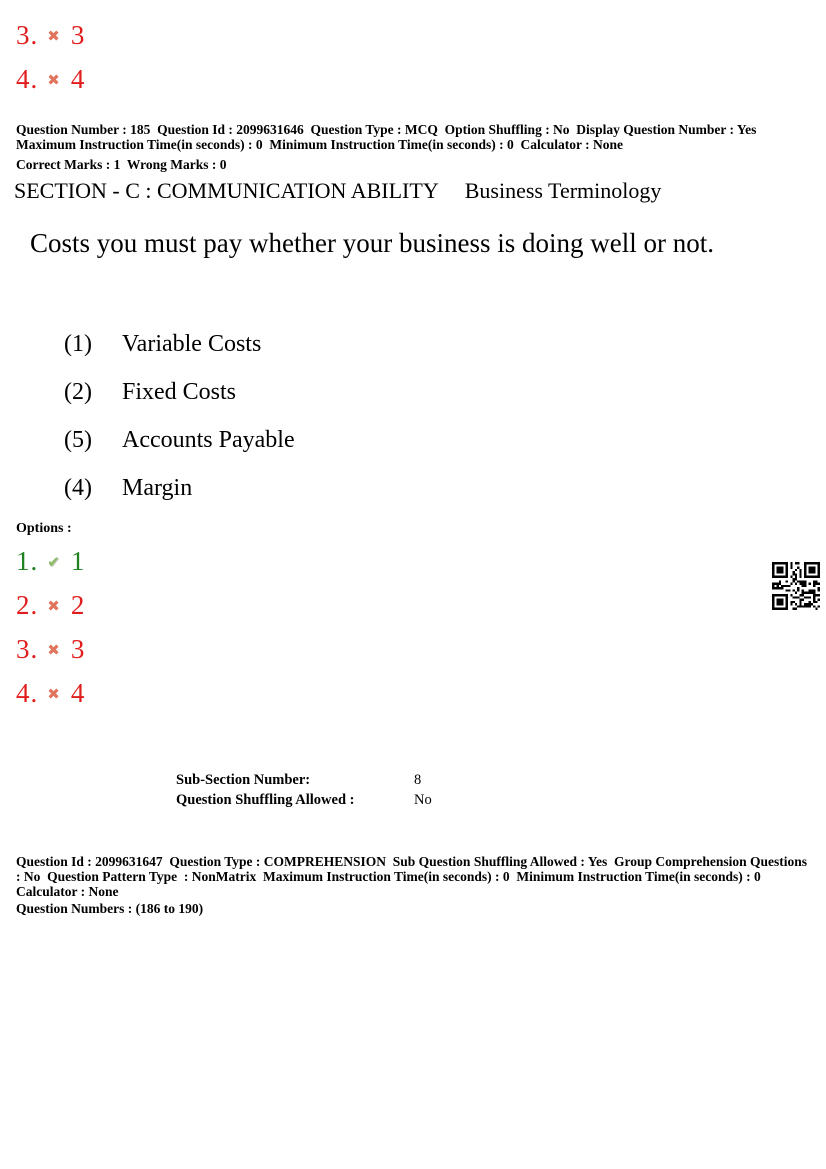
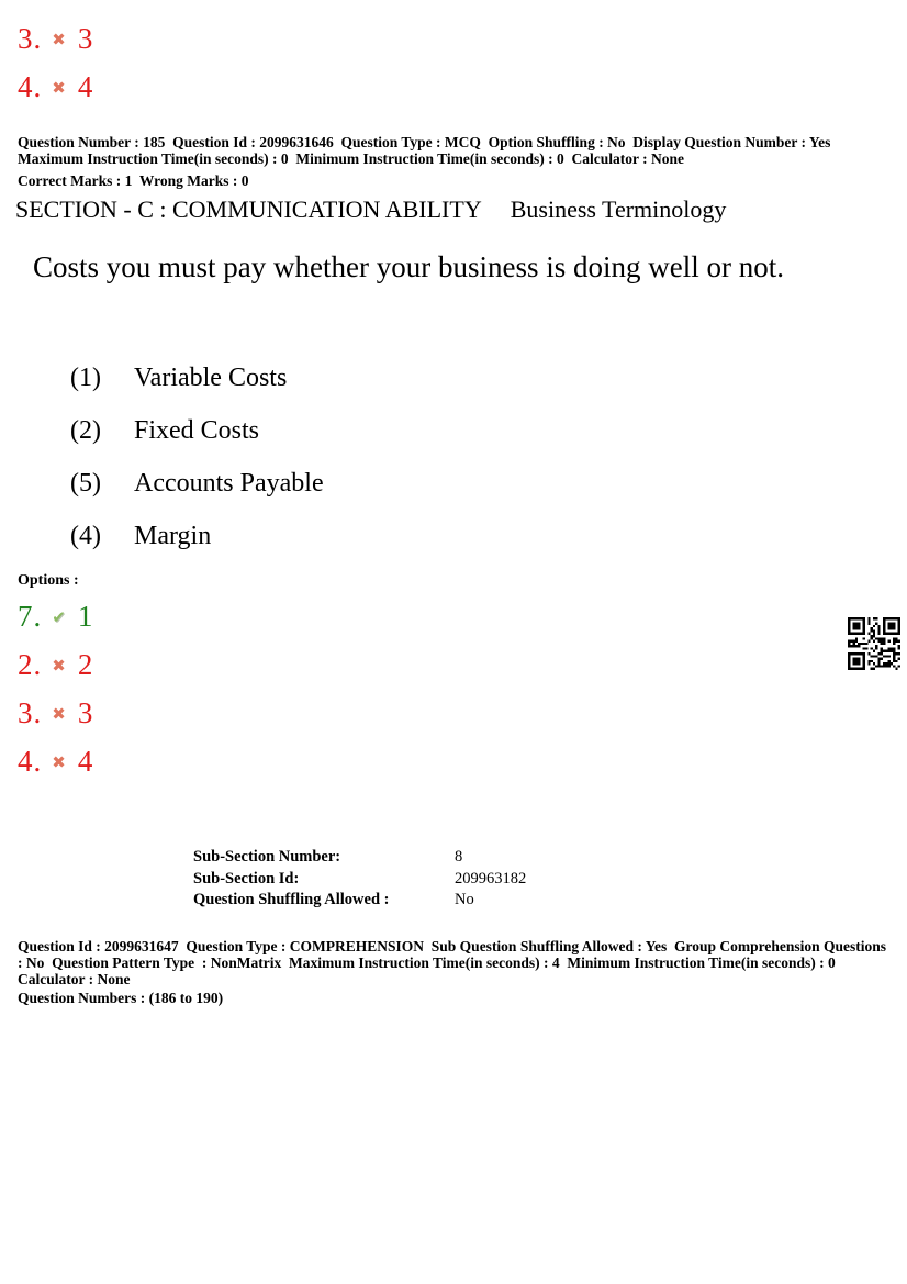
  3. ✖ 3
  4. ✖ 4
  Question Number : 185 Question Id : 2099631646 Question Type : MCQ Option Shuffling : No Display Question Number : Yes Maximum Instruction Time(in seconds) : 0 Minimum Instruction Time(in seconds) : 0 Calculator : None
  Correct Marks : 1 Wrong Marks : 0
  SECTION - C : COMMUNICATION ABILITY Business Terminology
  Costs you must pay whether your business is doing well or not.
  (1) Variable Costs
  (2) Fixed Costs
  (5) Accounts Payable
  (4) Margin
  Options :
- 1. ✔ 1
+ 7. ✔ 1
  2. ✖ 2
  3. ✖ 3
  4. ✖ 4
  Sub-Section Number: 8
+ Sub-Section Id: 209963182
  Question Shuffling Allowed : No
- Question Id : 2099631647 Question Type : COMPREHENSION Sub Question Shuffling Allowed : Yes Group Comprehension Questions : No Question Pattern Type : NonMatrix Maximum Instruction Time(in seconds) : 0 Minimum Instruction Time(in seconds) : 0 Calculator : None
+ Question Id : 2099631647 Question Type : COMPREHENSION Sub Question Shuffling Allowed : Yes Group Comprehension Questions : No Question Pattern Type : NonMatrix Maximum Instruction Time(in seconds) : 4 Minimum Instruction Time(in seconds) : 0 Calculator : None
  Question Numbers : (186 to 190)
